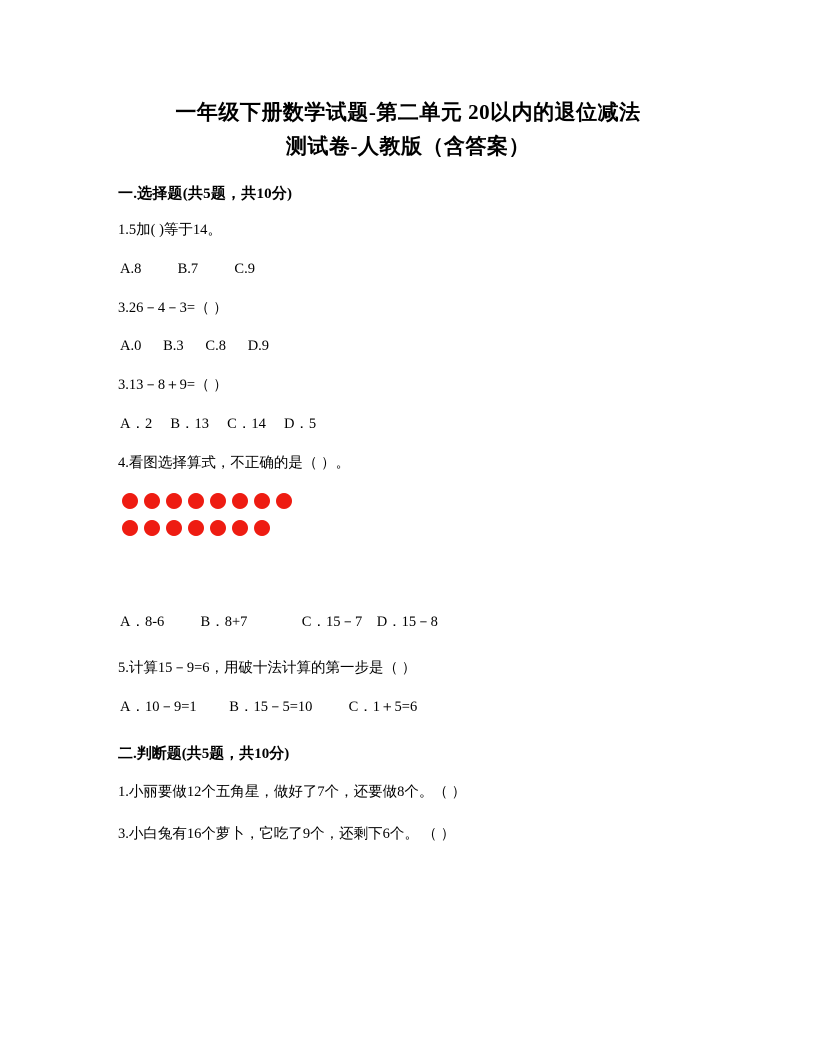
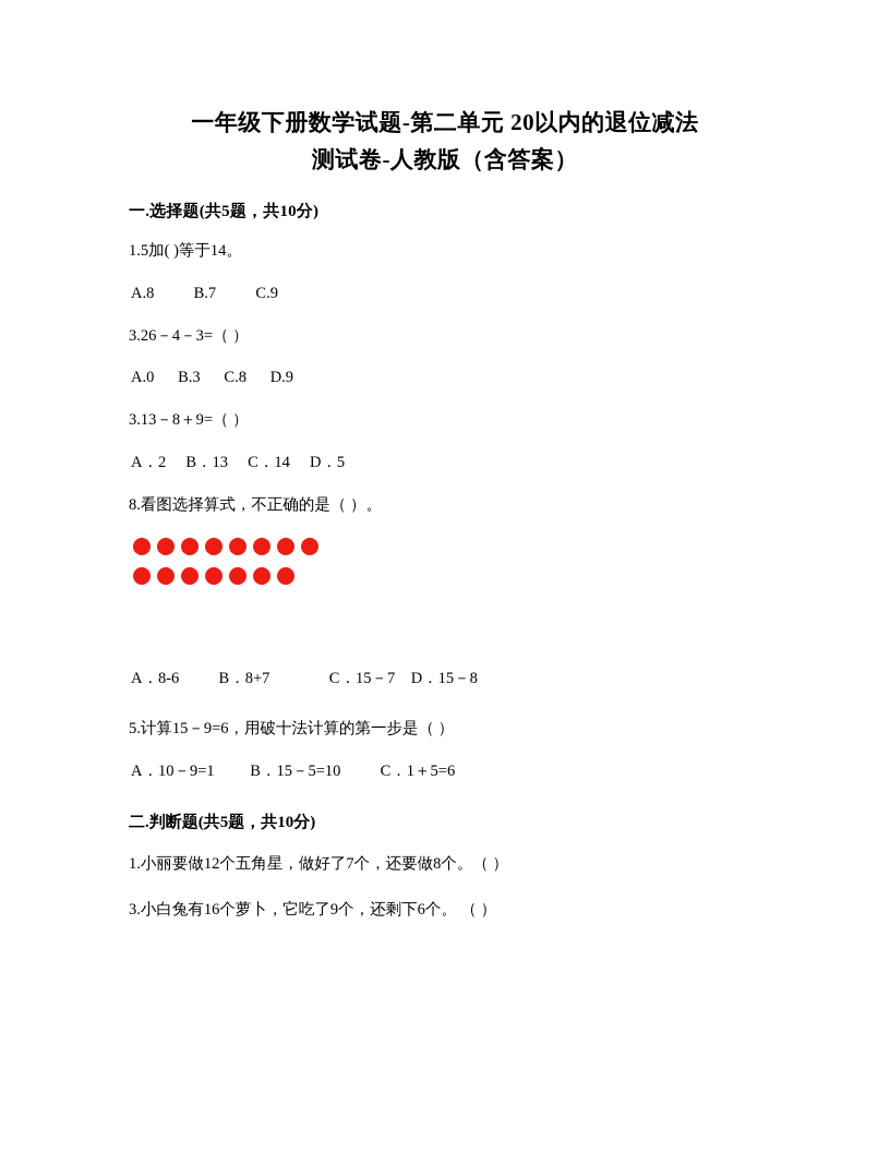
  一年级下册数学试题-第二单元 20以内的退位减法
  测试卷-人教版（含答案）
  一.选择题(共5题，共10分)
  1.5加( )等于14。
  A.8 B.7 C.9
  3.26－4－3=（ ）
  A.0 B.3 C.8 D.9
  3.13－8＋9=（ ）
  A．2 B．13 C．14 D．5
- 4.看图选择算式，不正确的是（ ）。
+ 8.看图选择算式，不正确的是（ ）。
  A．8-6 B．8+7 C．15－7 D．15－8
  5.计算15－9=6，用破十法计算的第一步是（ ）
  A．10－9=1 B．15－5=10 C．1＋5=6
  二.判断题(共5题，共10分)
  1.小丽要做12个五角星，做好了7个，还要做8个。（ ）
  3.小白兔有16个萝卜，它吃了9个，还剩下6个。 （ ）
